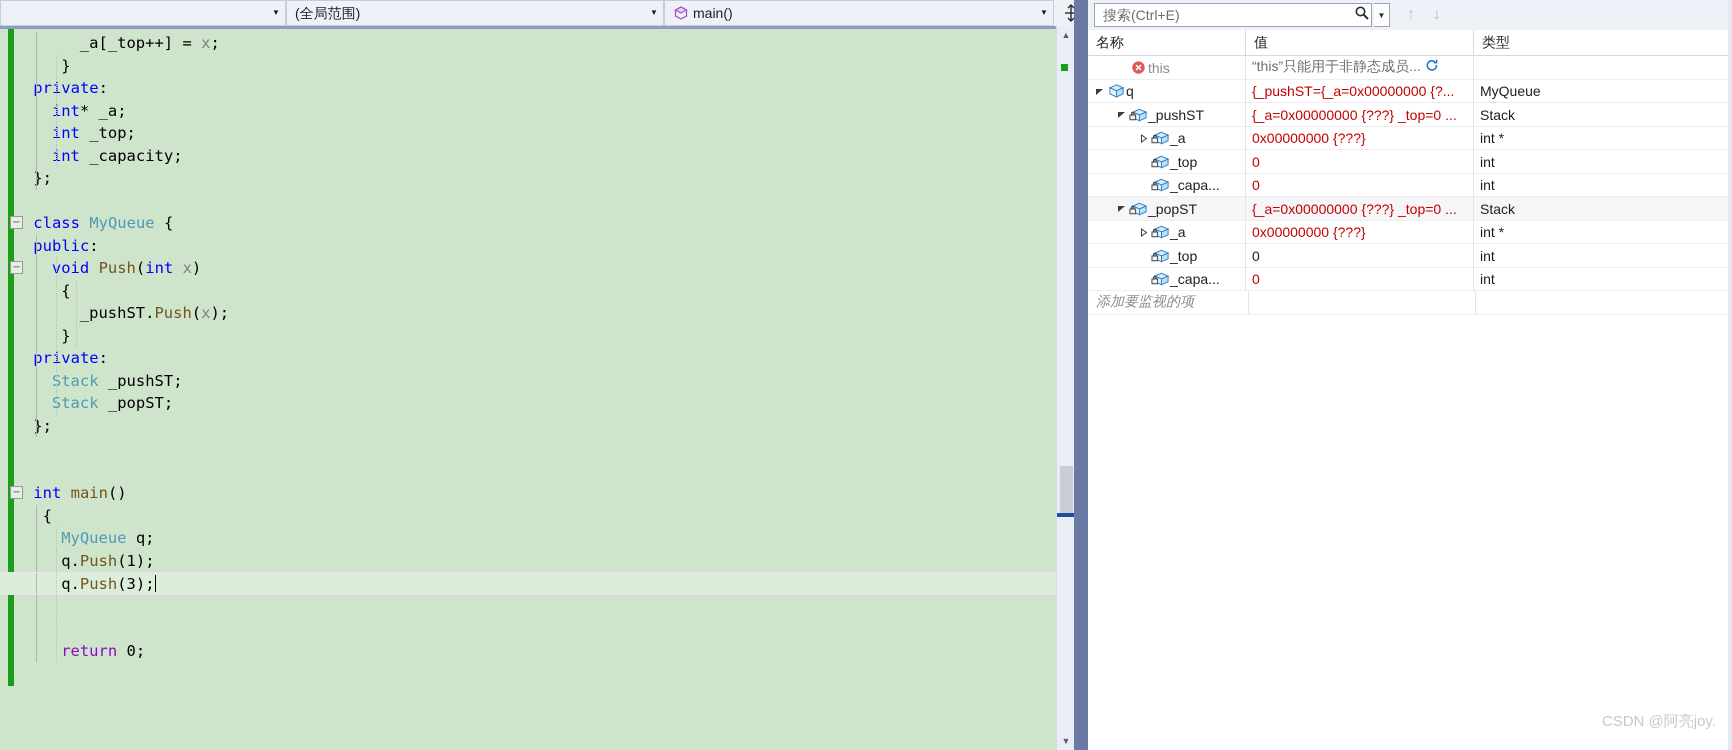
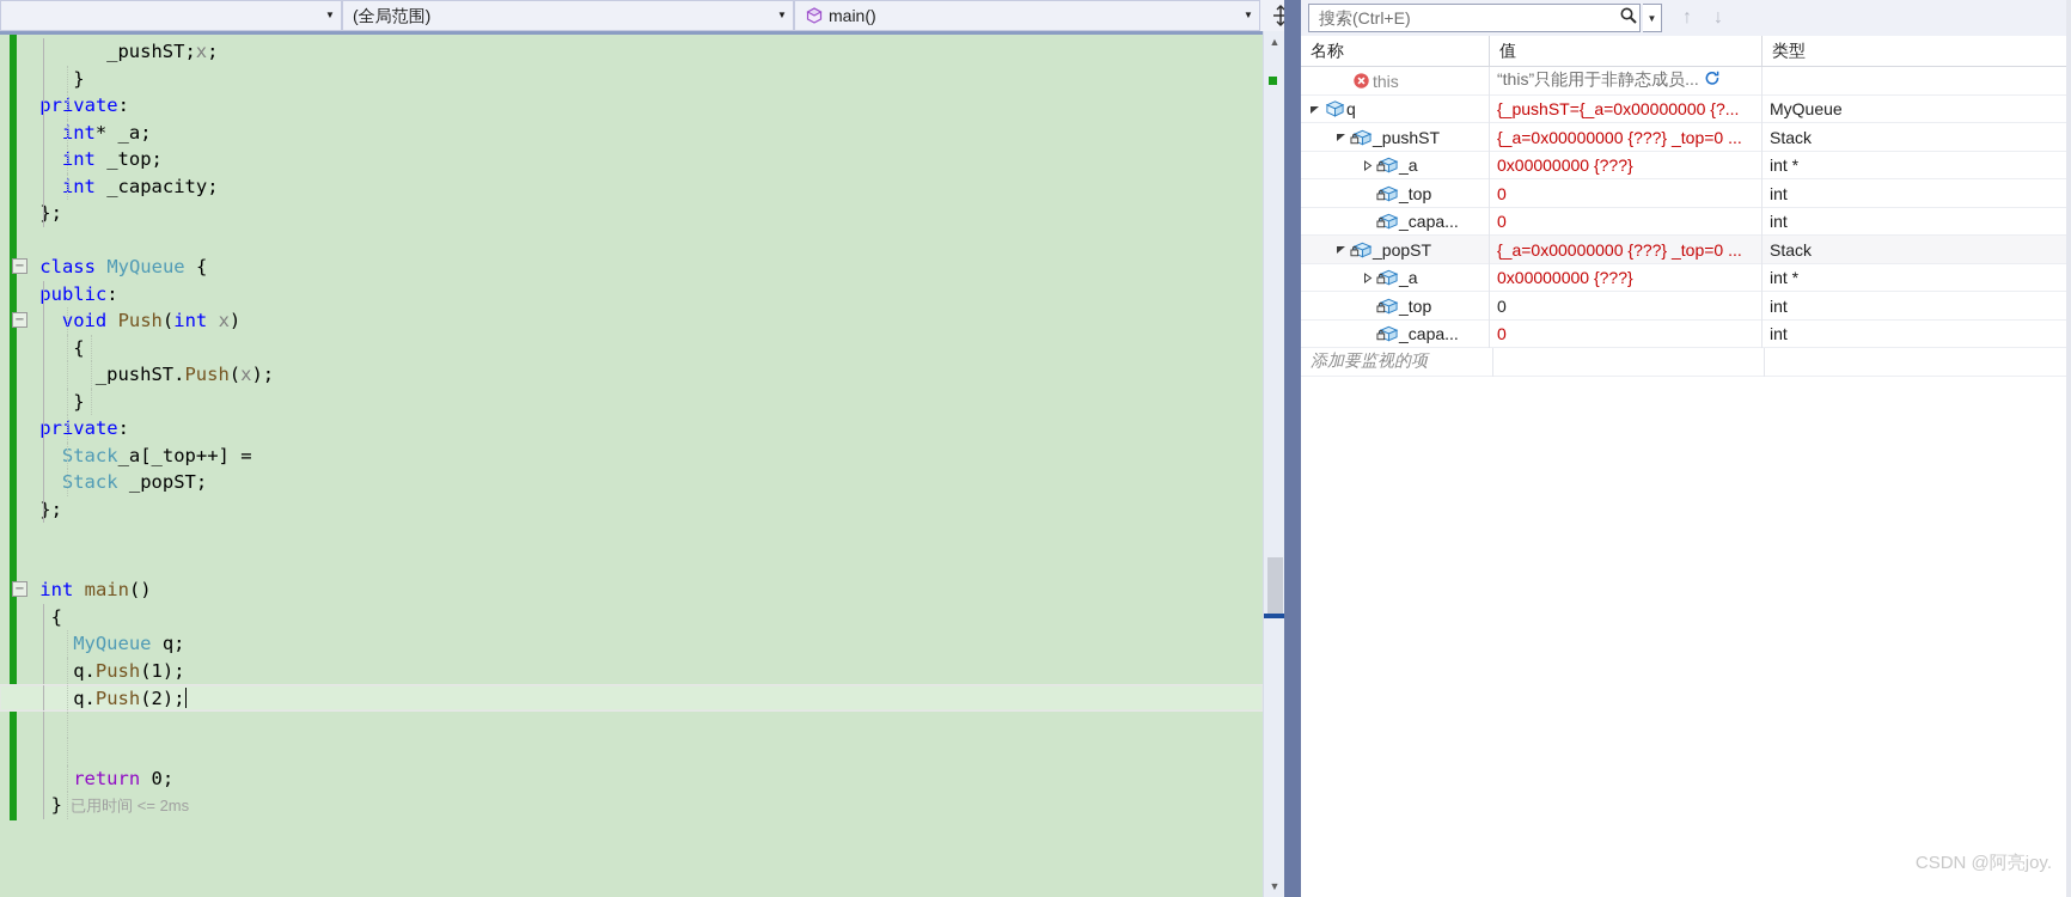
  ▼
  (全局范围)
  ▼
  main()
  ▼
- _a[_top++] = x;
+ _pushST;x;
  }
  private:
  int* _a;
  int _top;
  int _capacity;
  };
  −
  class MyQueue {
  public:
  −
  void Push(int x)
  {
  _pushST.Push(x);
  }
  private:
- Stack _pushST;
+ Stack_a[_top++] =
  Stack _popST;
  };
  −
  int main()
  {
  MyQueue q;
  q.Push(1);
- q.Push(3);
+ q.Push(2);
  return 0;
+ } 已用时间 <= 2ms
  ▲
  ▼
  搜索(Ctrl+E)
  ▼
  ↑
  ↓
  名称
  值
  类型
  this
  “this”只能用于非静态成员...
  q
  {_pushST={_a=0x00000000 {?...
  MyQueue
  _pushST
  {_a=0x00000000 {???} _top=0 ...
  Stack
  _a
  0x00000000 {???}
  int *
  _top
  0
  int
  _capa...
  0
  int
  _popST
  {_a=0x00000000 {???} _top=0 ...
  Stack
  _a
  0x00000000 {???}
  int *
  _top
  0
  int
  _capa...
  0
  int
  添加要监视的项
  CSDN @阿亮joy.
